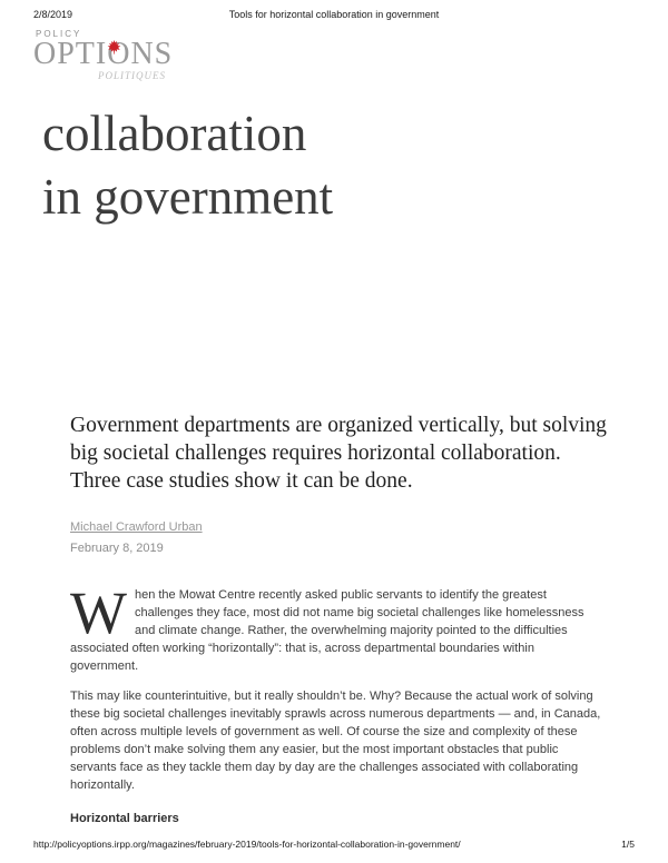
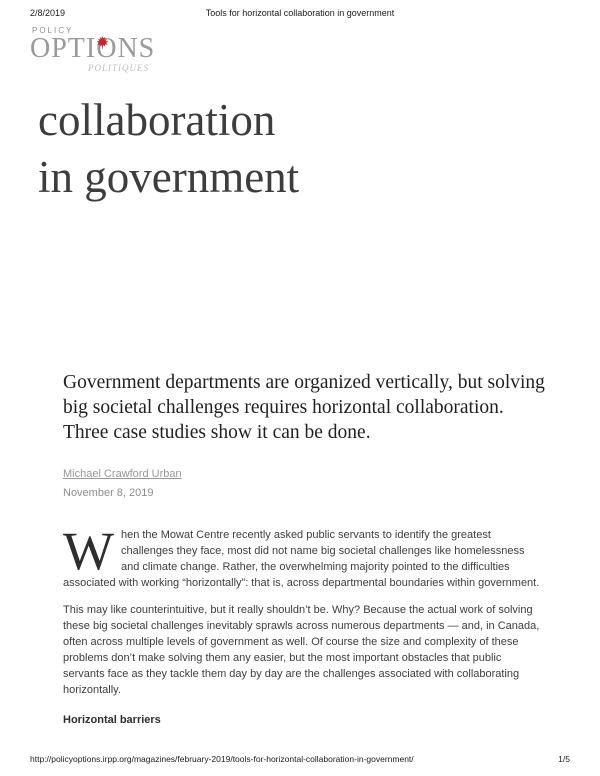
  2/8/2019
  Tools for horizontal collaboration in government
  POLICY
  OPTIONS
  POLITIQUES
  collaboration
  in government
  Government departments are organized vertically, but solving big societal challenges requires horizontal collaboration. Three case studies show it can be done.
  Michael Crawford Urban
- February 8, 2019
+ November 8, 2019
  W
- hen the Mowat Centre recently asked public servants to identify the greatest challenges they face, most did not name big societal challenges like homelessness and climate change. Rather, the overwhelming majority pointed to the difficulties associated often working “horizontally”: that is, across departmental boundaries within government.
+ hen the Mowat Centre recently asked public servants to identify the greatest challenges they face, most did not name big societal challenges like homelessness and climate change. Rather, the overwhelming majority pointed to the difficulties associated with working “horizontally”: that is, across departmental boundaries within government.
  This may like counterintuitive, but it really shouldn’t be. Why? Because the actual work of solving these big societal challenges inevitably sprawls across numerous departments — and, in Canada, often across multiple levels of government as well. Of course the size and complexity of these problems don’t make solving them any easier, but the most important obstacles that public servants face as they tackle them day by day are the challenges associated with collaborating horizontally.
  Horizontal barriers
  http://policyoptions.irpp.org/magazines/february-2019/tools-for-horizontal-collaboration-in-government/
  1/5
